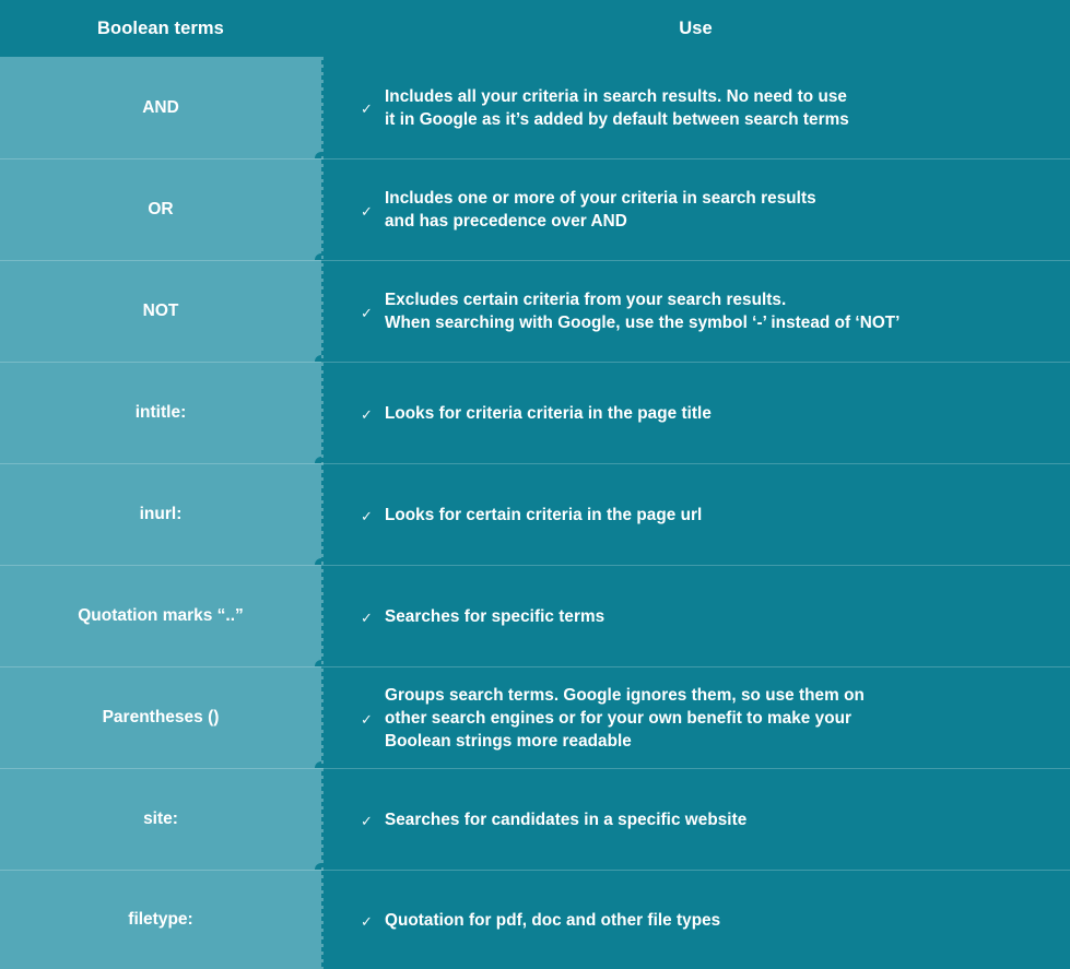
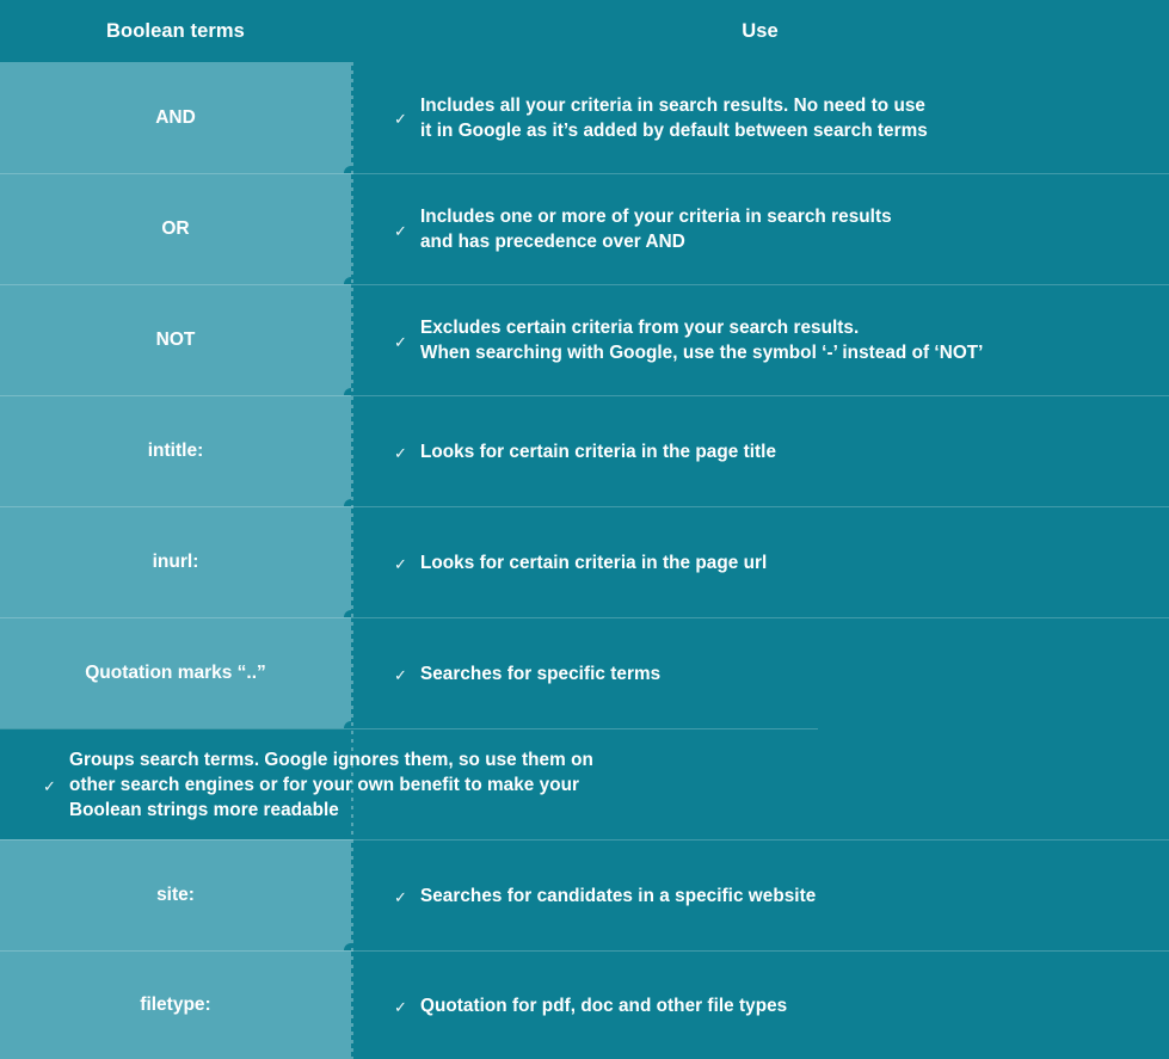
  Boolean terms
  Use
  AND
  ✓
  Includes all your criteria in search results. No need to use
  it in Google as it’s added by default between search terms
  OR
  ✓
  Includes one or more of your criteria in search results
  and has precedence over AND
  NOT
  ✓
  Excludes certain criteria from your search results.
  When searching with Google, use the symbol ‘-’ instead of ‘NOT’
  intitle:
  ✓
- Looks for criteria criteria in the page title
+ Looks for certain criteria in the page title
  inurl:
  ✓
  Looks for certain criteria in the page url
  Quotation marks “..”
  ✓
  Searches for specific terms
- Parentheses ()
  ✓
  Groups search terms. Google ignores them, so use them on
  other search engines or for your own benefit to make your
  Boolean strings more readable
  site:
  ✓
  Searches for candidates in a specific website
  filetype:
  ✓
  Quotation for pdf, doc and other file types
